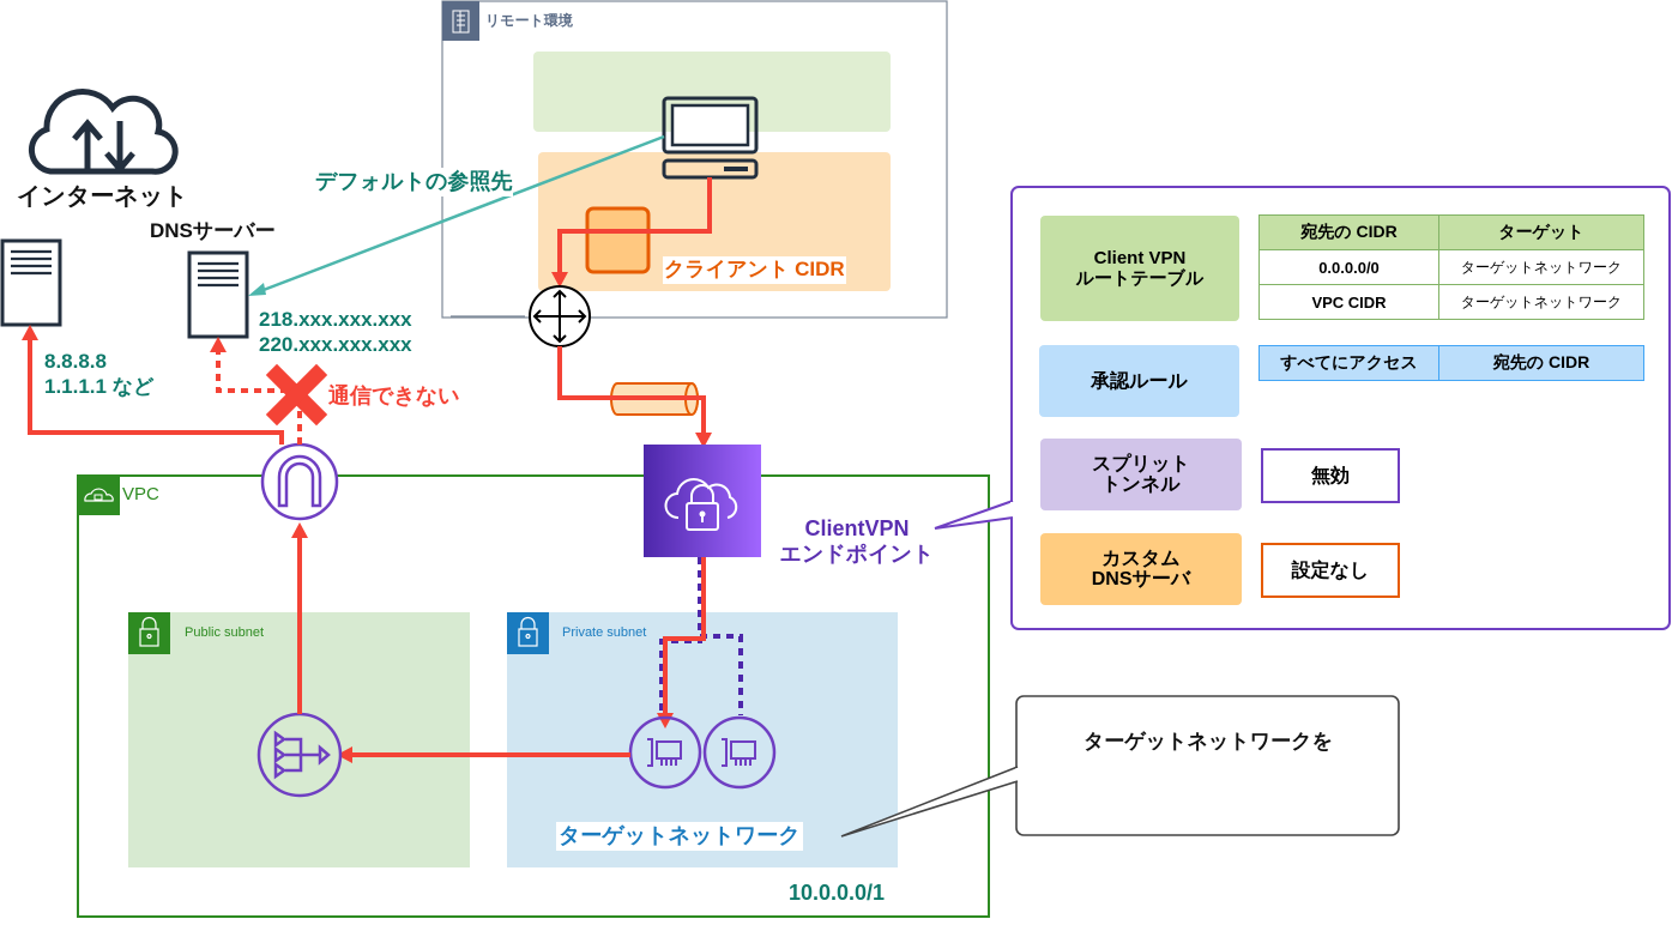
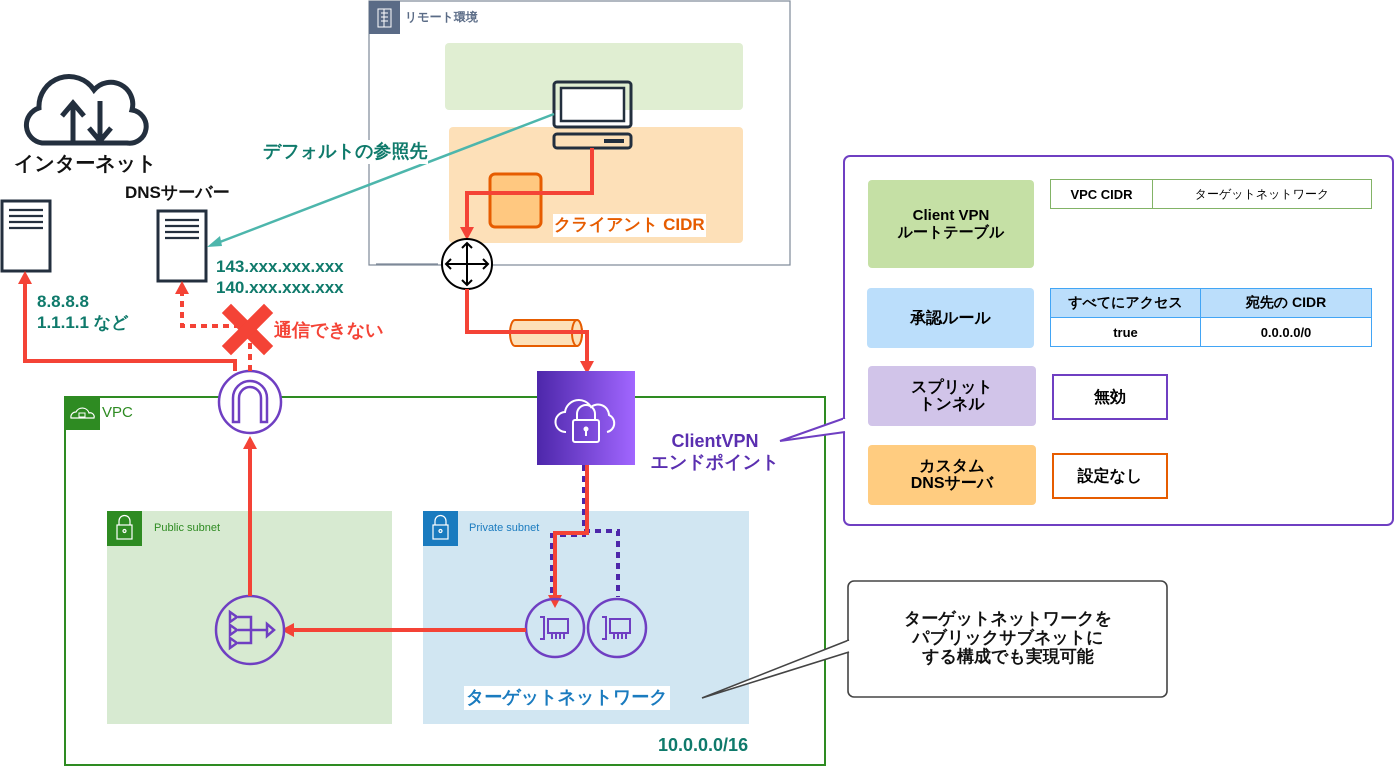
  リモート環境
  クライアント CIDR
  インターネット
  DNSサーバー
  デフォルトの参照先
- 218.xxx.xxx.xxx
+ 143.xxx.xxx.xxx
- 220.xxx.xxx.xxx
+ 140.xxx.xxx.xxx
  8.8.8.8
  1.1.1.1 など
  通信できない
  VPC
  Public subnet
  Private subnet
  ClientVPN
  エンドポイント
  ターゲットネットワーク
- 10.0.0.0/1
+ 10.0.0.0/16
  ターゲットネットワークを
+ パブリックサブネットに
+ する構成でも実現可能
  Client VPN
  ルートテーブル
- 宛先の CIDR	ターゲット
- 0.0.0.0/0	ターゲットネットワーク
  VPC CIDR	ターゲットネットワーク
  承認ルール
  すべてにアクセス	宛先の CIDR
+ true	0.0.0.0/0
  スプリット
  トンネル
  無効
  カスタム
  DNSサーバ
  設定なし
